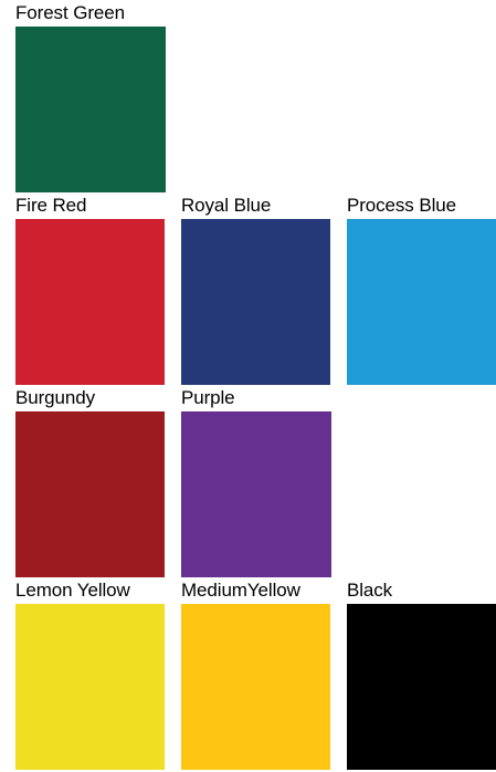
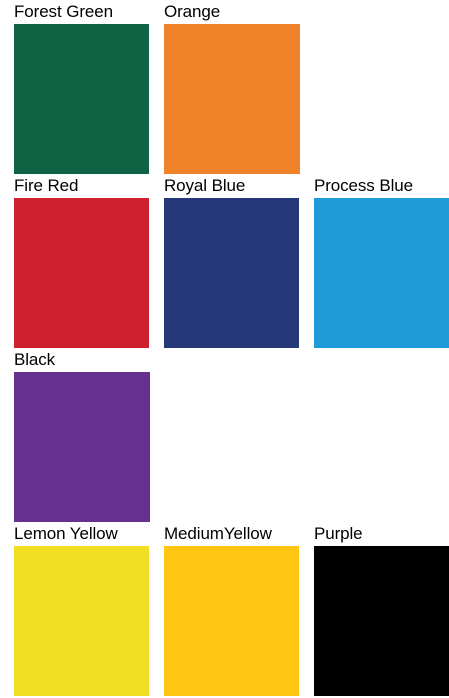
  Forest Green
+ Orange
  Fire Red
  Royal Blue
  Process Blue
- Burgundy
- Purple
+ Black
  Lemon Yellow
  MediumYellow
- Black
+ Purple
